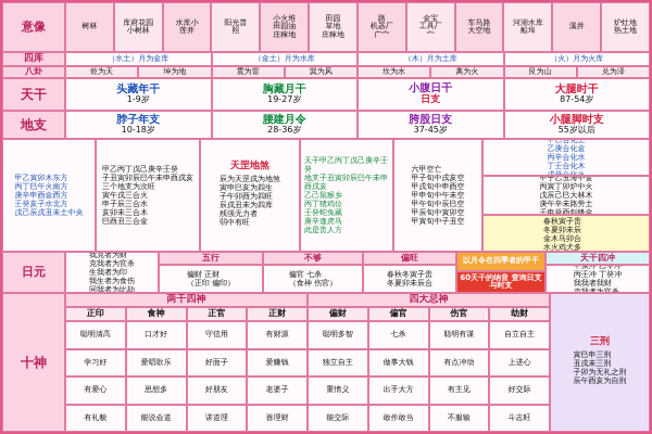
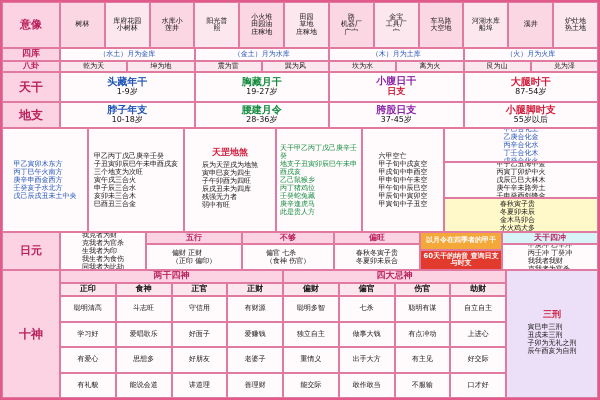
  意像
  树林
  库府花园
  小树林
  水库小
  莲井
  阳光普
  照
  小火堆
  田园油
  庄稼地
  田园
  草地
  庄稼地
  路
  机器厂
  广宀
  金宝
  工具厂
  宀
  车马路
  大空地
  河湖水库
  船埠
  溪井
  炉灶地
  热土地
  四库
  （水土）月为金库
  （金土）月为水库
  （木）月为土库
  （火）月为火库
  八卦
  乾为天
  坤为地
  震为雷
  巽为风
  坎为水
  离为火
  艮为山
  兑为泽
  天干
  头藏年干
  1-9岁
  胸藏月干
  19-27岁
  小腹日干
  日支
  大腿时干
  87-54岁
  地支
  脖子年支
  10-18岁
  腰建月令
  28-36岁
  胯股日支
  37-45岁
  小腿脚时支
  55岁以后
  甲乙寅卯木东方
  丙丁巳午火南方
  庚辛申酉金西方
  壬癸亥子水北方
  戊己辰戌丑未土中央
  甲乙丙丁戊己庚辛壬癸
  子丑寅卯辰巳午未申酉戌亥
  三个地支为次旺
  寅午戌三合火
  申子辰三合水
  亥卯未三合木
  巳酉丑三合金
  天罡地煞
  辰为天罡戌为地煞
  寅申巳亥为四生
  子午卯酉为四旺
  辰戌丑未为四库
  残强无力者
  弱中有旺
  天干甲乙丙丁戊己庚辛壬癸
  地支子丑寅卯辰巳午未申酉戌亥
  乙己鼠猴乡
  丙丁猪鸡位
  壬癸蛇兔藏
  庚辛逢虎马
  此是贵人方
  六甲空亡
  甲子旬中戌亥空
  甲戌旬中申酉空
  甲申旬中午未空
  甲午旬中辰巳空
  甲辰旬中寅卯空
  甲寅旬中子丑空
  甲己合化土
  乙庚合化金
  丙辛合化水
  丁壬合化木
  甲子乙丑海中金
  丙寅丁卯炉中火
  戊辰己巳大林木
  庚午辛未路旁土
  壬申癸酉剑锋金
  春秋寅子贵
  冬夏卯未辰
  金木马卯合
  水火鸡犬多
  日元
  我克者为财
  克我者为官杀
  生我者为印
  我生者为食伤
  同我者为比劫
  五行
  偏财 正财
  （正印 偏印）
  不够
  偏官 七杀
  （食神 伤官）
  偏旺
  春秋冬寅子贵
  冬夏卯未辰合
  以月令在四季者的甲干
  60天干的纳音 查询日支与时支
  天干四冲
  甲庚冲 乙辛冲
  丙壬冲 丁癸冲
  我我者我财
  十神
  两干四神
  四大忌神
  正印
  食神
  正官
  正财
  偏财
  偏官
  伤官
  劫财
  聪明清高
- 口才好
+ 斗志旺
  守信用
  有财源
  聪明多智
  七杀
  聪明有谋
  自立自主
  学习好
  爱唱歌乐
  好面子
  爱赚钱
  独立自主
  做事大钱
  有点冲动
  上进心
  有爱心
  思想多
  好朋友
  老婆子
  重情义
  出手大方
  有主见
  好交际
  有礼貌
  能说会道
  讲道理
  善理财
  能交际
  敢作敢当
  不服输
- 斗志旺
+ 口才好
  三刑
  寅巳申三刑
  丑戌未三刑
  子卯为无礼之刑
  辰午酉亥为自刑
